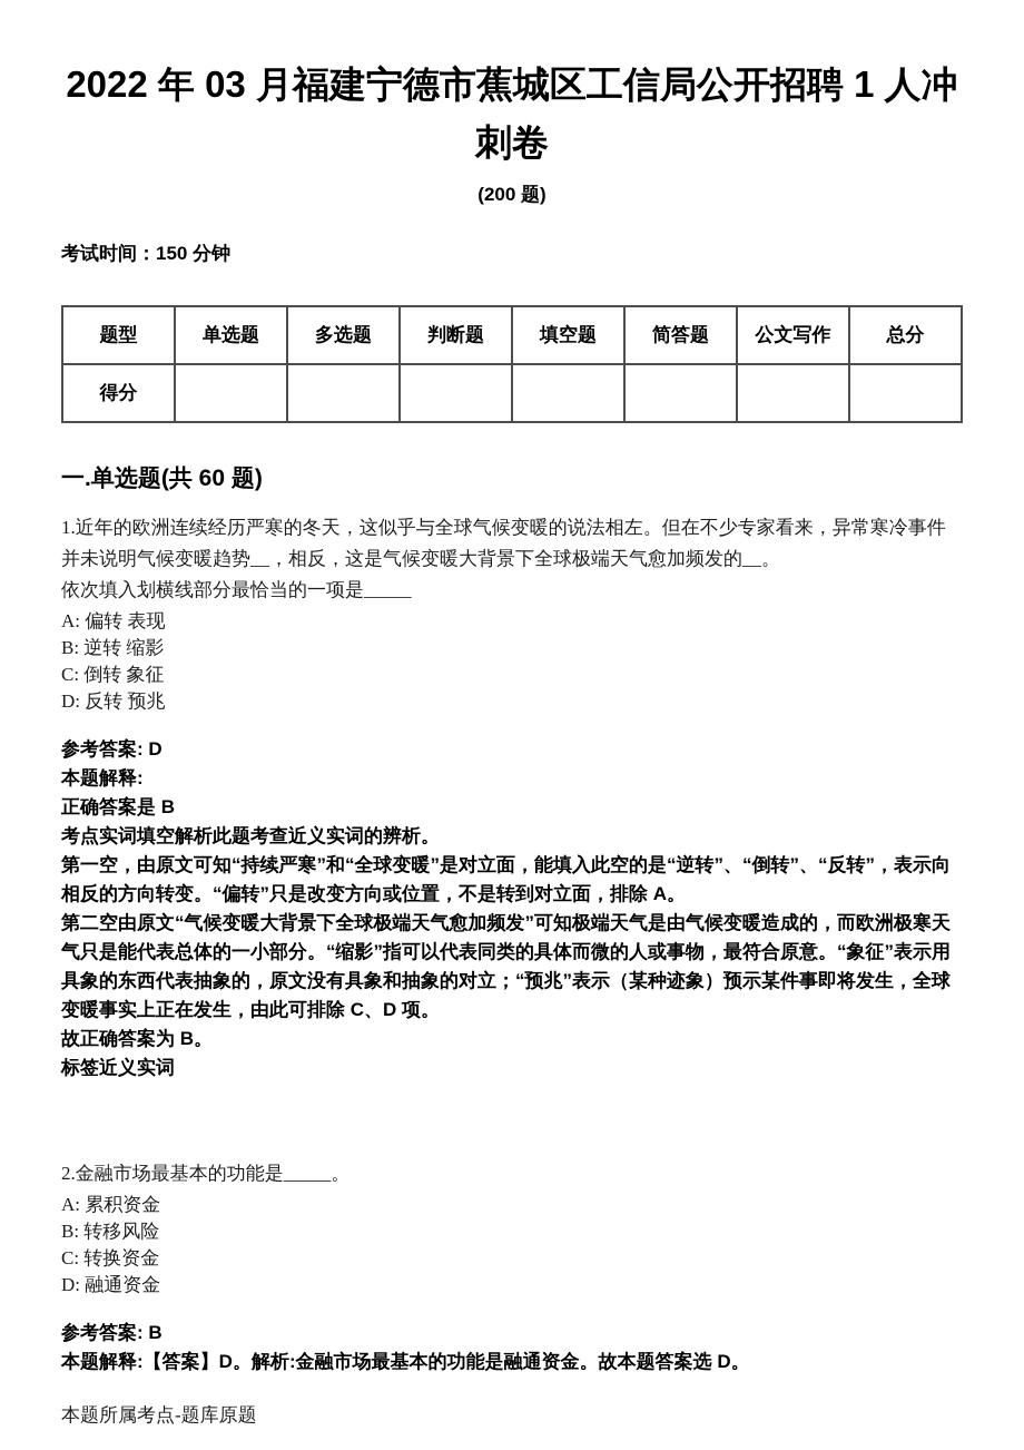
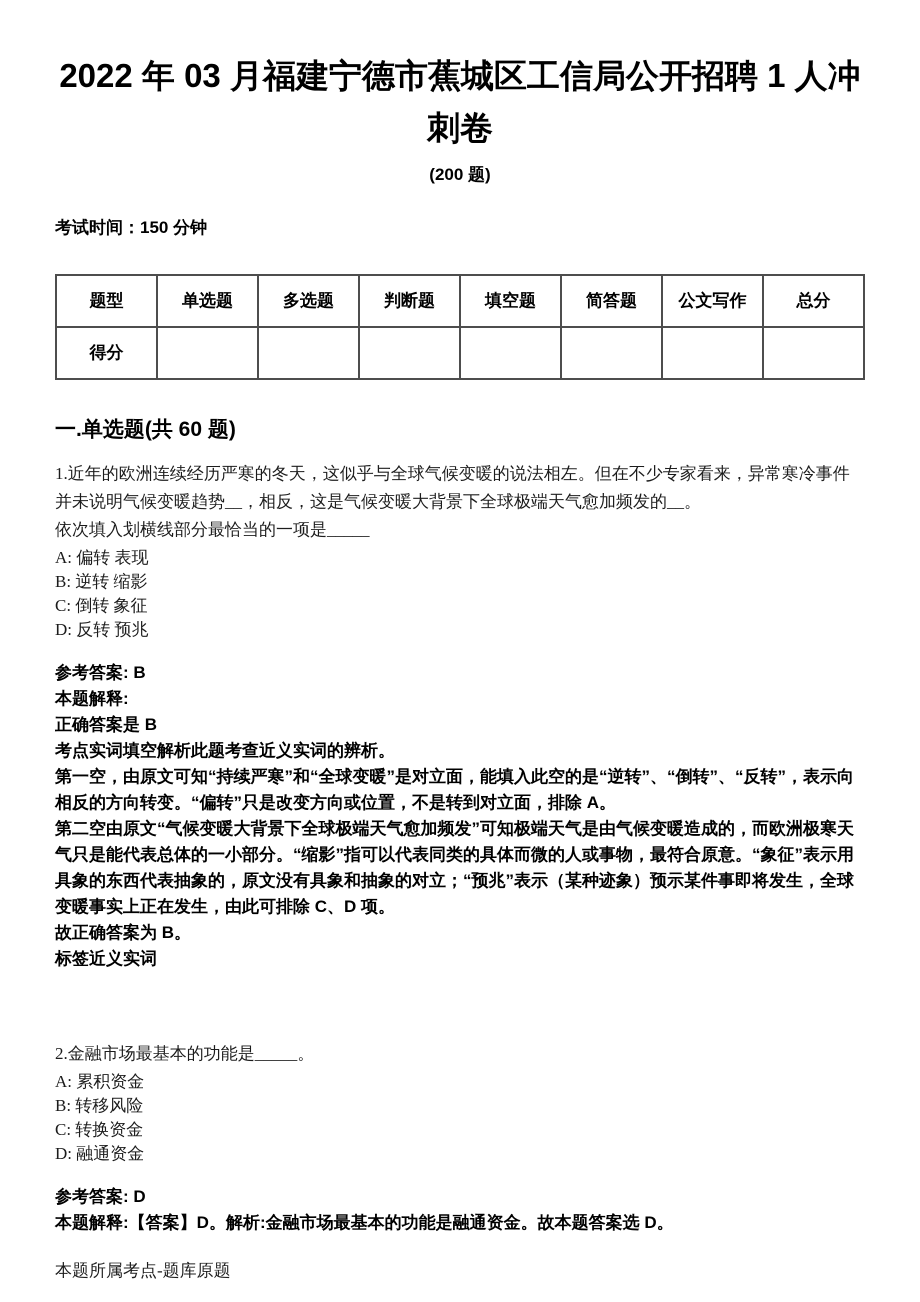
  2022 年 03 月福建宁德市蕉城区工信局公开招聘 1 人冲刺卷
  (200 题)
  考试时间：150 分钟
  题型	单选题	多选题	判断题	填空题	简答题	公文写作	总分
  得分
  一.单选题(共 60 题)
  1.近年的欧洲连续经历严寒的冬天，这似乎与全球气候变暖的说法相左。但在不少专家看来，异常寒冷事件并未说明气候变暖趋势__，相反，这是气候变暖大背景下全球极端天气愈加频发的__。
  依次填入划横线部分最恰当的一项是_____
  A: 偏转 表现
  B: 逆转 缩影
  C: 倒转 象征
  D: 反转 预兆
- 参考答案: D
+ 参考答案: B
  本题解释:
  正确答案是 B
  考点实词填空解析此题考查近义实词的辨析。
  第一空，由原文可知“持续严寒”和“全球变暖”是对立面，能填入此空的是“逆转”、“倒转”、“反转”，表示向相反的方向转变。“偏转”只是改变方向或位置，不是转到对立面，排除 A。
  第二空由原文“气候变暖大背景下全球极端天气愈加频发”可知极端天气是由气候变暖造成的，而欧洲极寒天气只是能代表总体的一小部分。“缩影”指可以代表同类的具体而微的人或事物，最符合原意。“象征”表示用具象的东西代表抽象的，原文没有具象和抽象的对立；“预兆”表示（某种迹象）预示某件事即将发生，全球变暖事实上正在发生，由此可排除 C、D 项。
  故正确答案为 B。
  标签近义实词
  2.金融市场最基本的功能是_____。
  A: 累积资金
  B: 转移风险
  C: 转换资金
  D: 融通资金
- 参考答案: B
+ 参考答案: D
  本题解释:【答案】D。解析:金融市场最基本的功能是融通资金。故本题答案选 D。
  本题所属考点-题库原题
